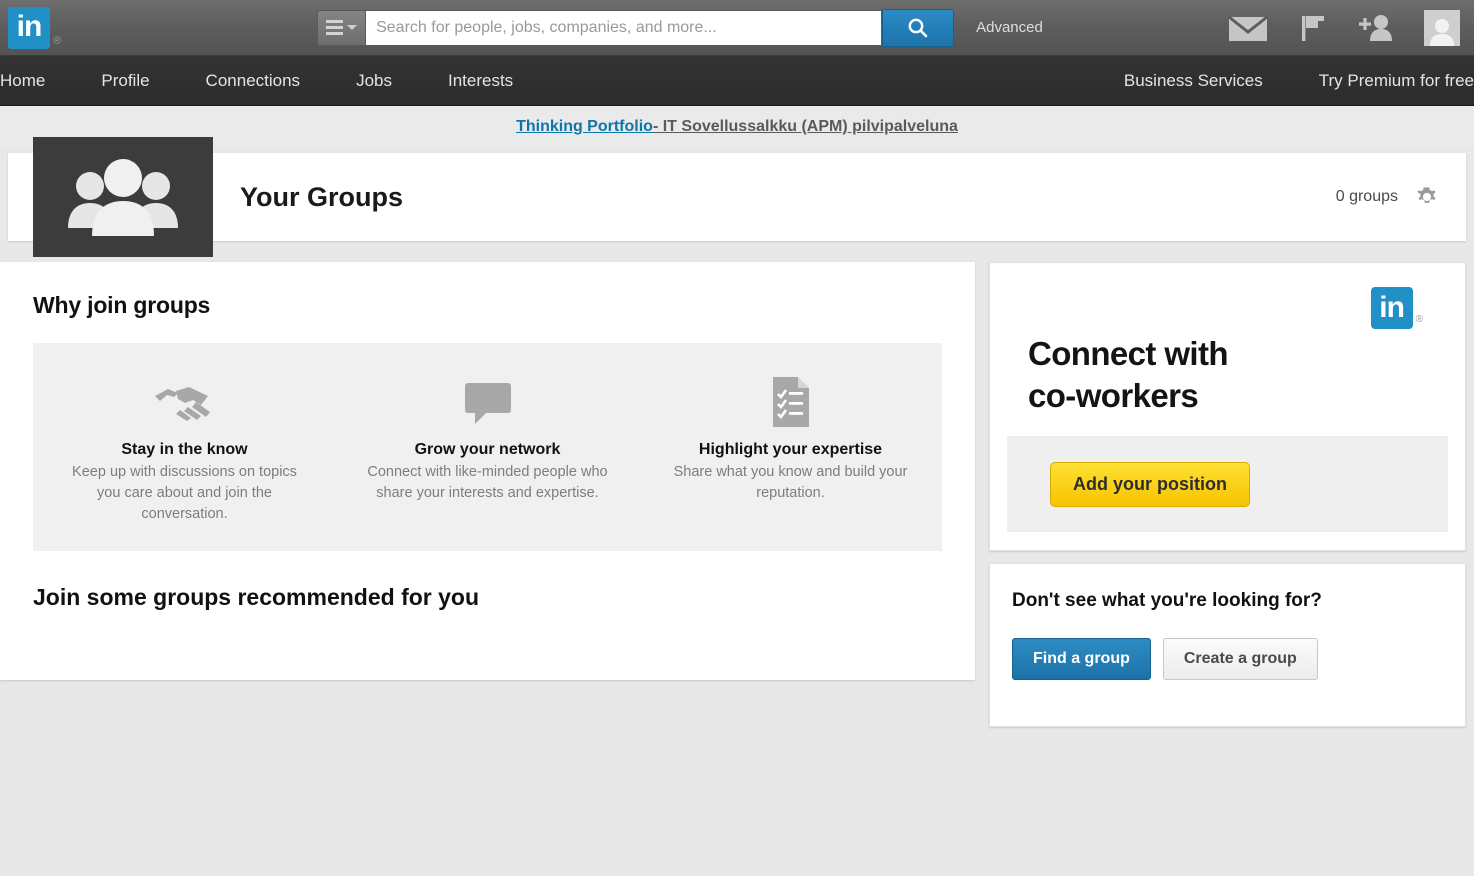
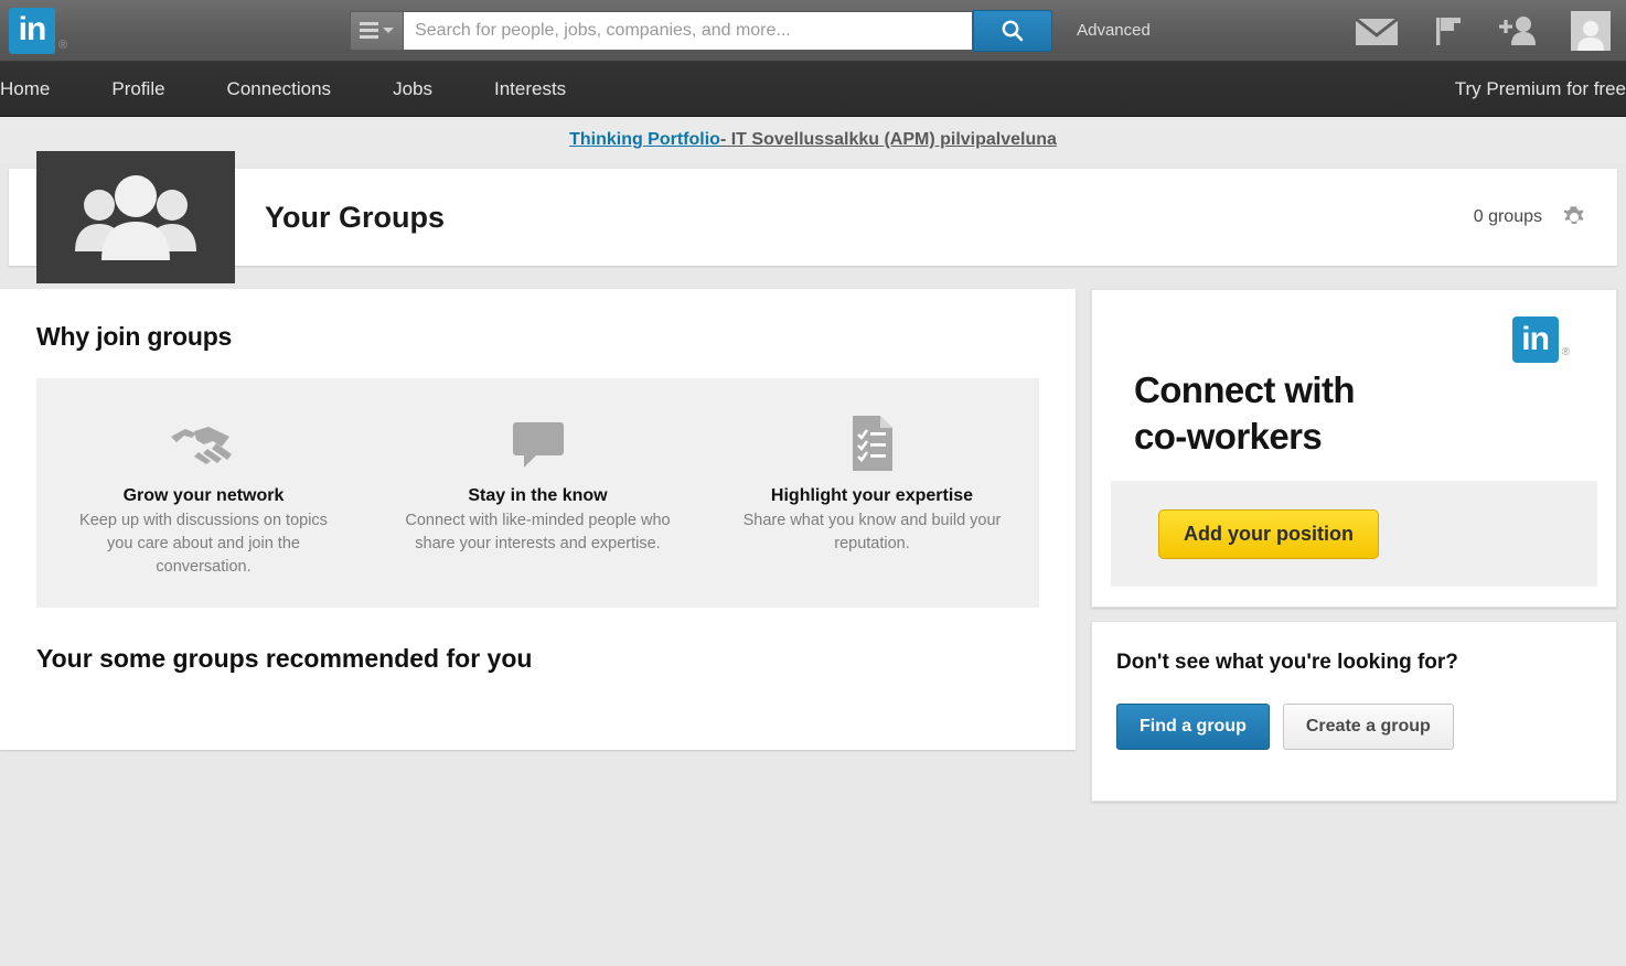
  in
  ®
  Search for people, jobs, companies, and more...
  Advanced
  Home
  Profile
  Connections
  Jobs
  Interests
- Business Services
  Try Premium for free
  Thinking Portfolio
  - IT Sovellussalkku (APM) pilvipalveluna
  Your Groups
  0 groups
  Why join groups
- Stay in the know
+ Grow your network
  Keep up with discussions on topics you care about and join the conversation.
- Grow your network
+ Stay in the know
  Connect with like-minded people who share your interests and expertise.
  Highlight your expertise
  Share what you know and build your reputation.
- Join some groups recommended for you
+ Your some groups recommended for you
  in
  ®
  Connect with
  co-workers
  Add your position
  Don't see what you're looking for?
  Find a group
  Create a group
